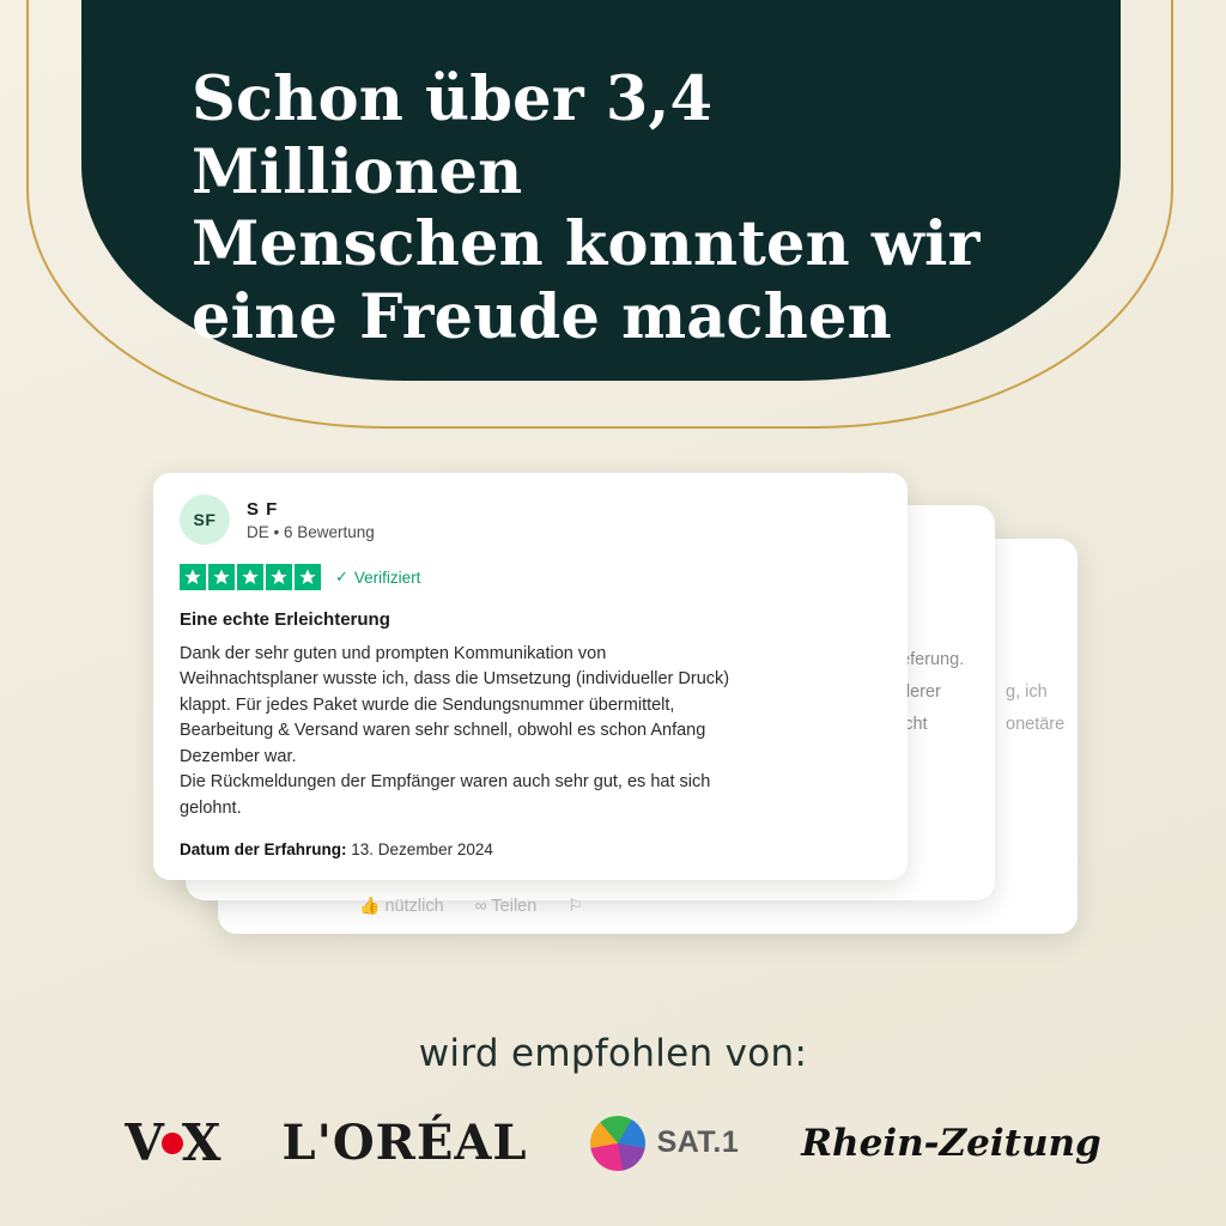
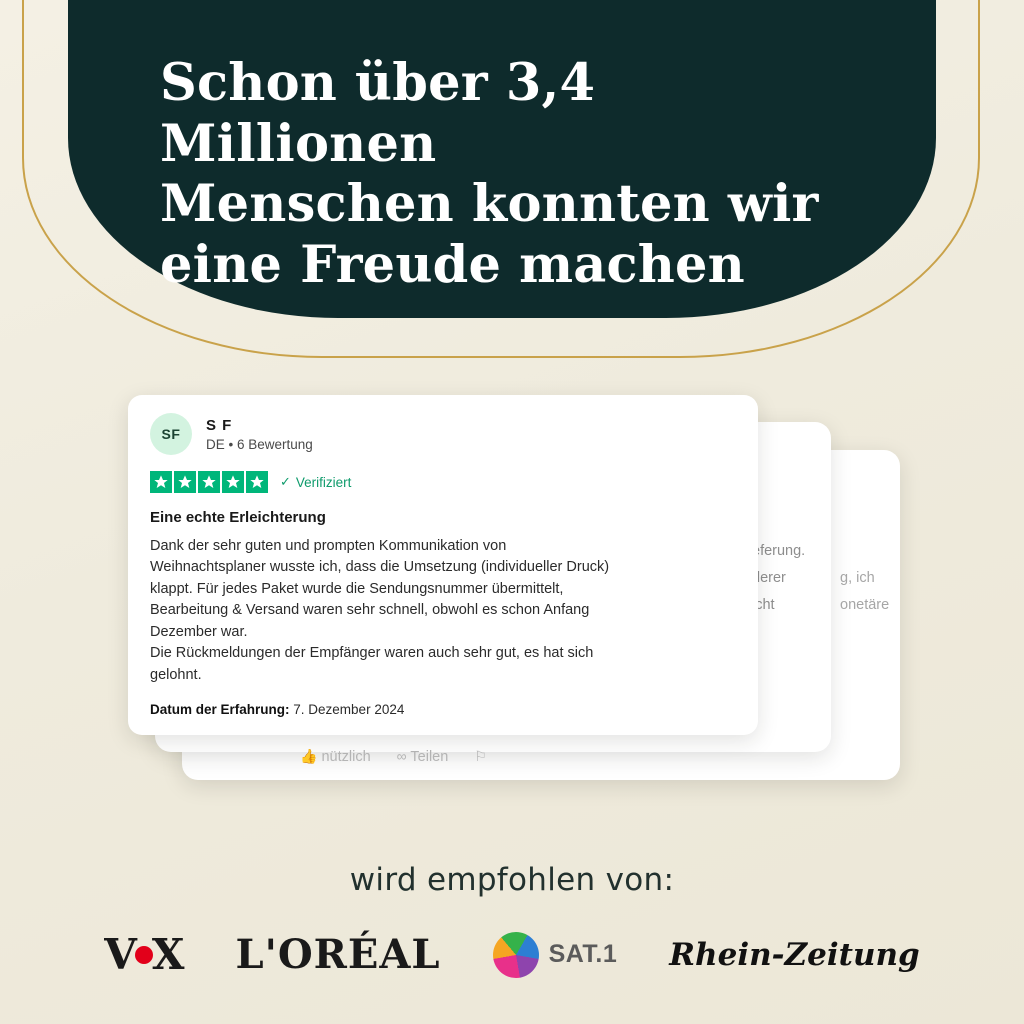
  Schon über 3,4 Millionen
  Menschen konnten wir
  eine Freude machen
  ferung.
  erer
  cht
  g, ich
  onetäre
  👍 nützlich
  ∞ Teilen
  ⚐
  SF
  S F
  DE • 6 Bewertung
  ✓
  Verifiziert
  Eine echte Erleichterung
  Dank der sehr guten und prompten Kommunikation von
  Weihnachtsplaner wusste ich, dass die Umsetzung (individueller Druck)
  klappt. Für jedes Paket wurde die Sendungsnummer übermittelt,
  Bearbeitung & Versand waren sehr schnell, obwohl es schon Anfang
  Dezember war.
  Die Rückmeldungen der Empfänger waren auch sehr gut, es hat sich
  gelohnt.
- Datum der Erfahrung: 13. Dezember 2024
+ Datum der Erfahrung: 7. Dezember 2024
  wird empfohlen von:
  V
  X
  L'ORÉAL
  SAT.1
  Rhein-Zeitung
